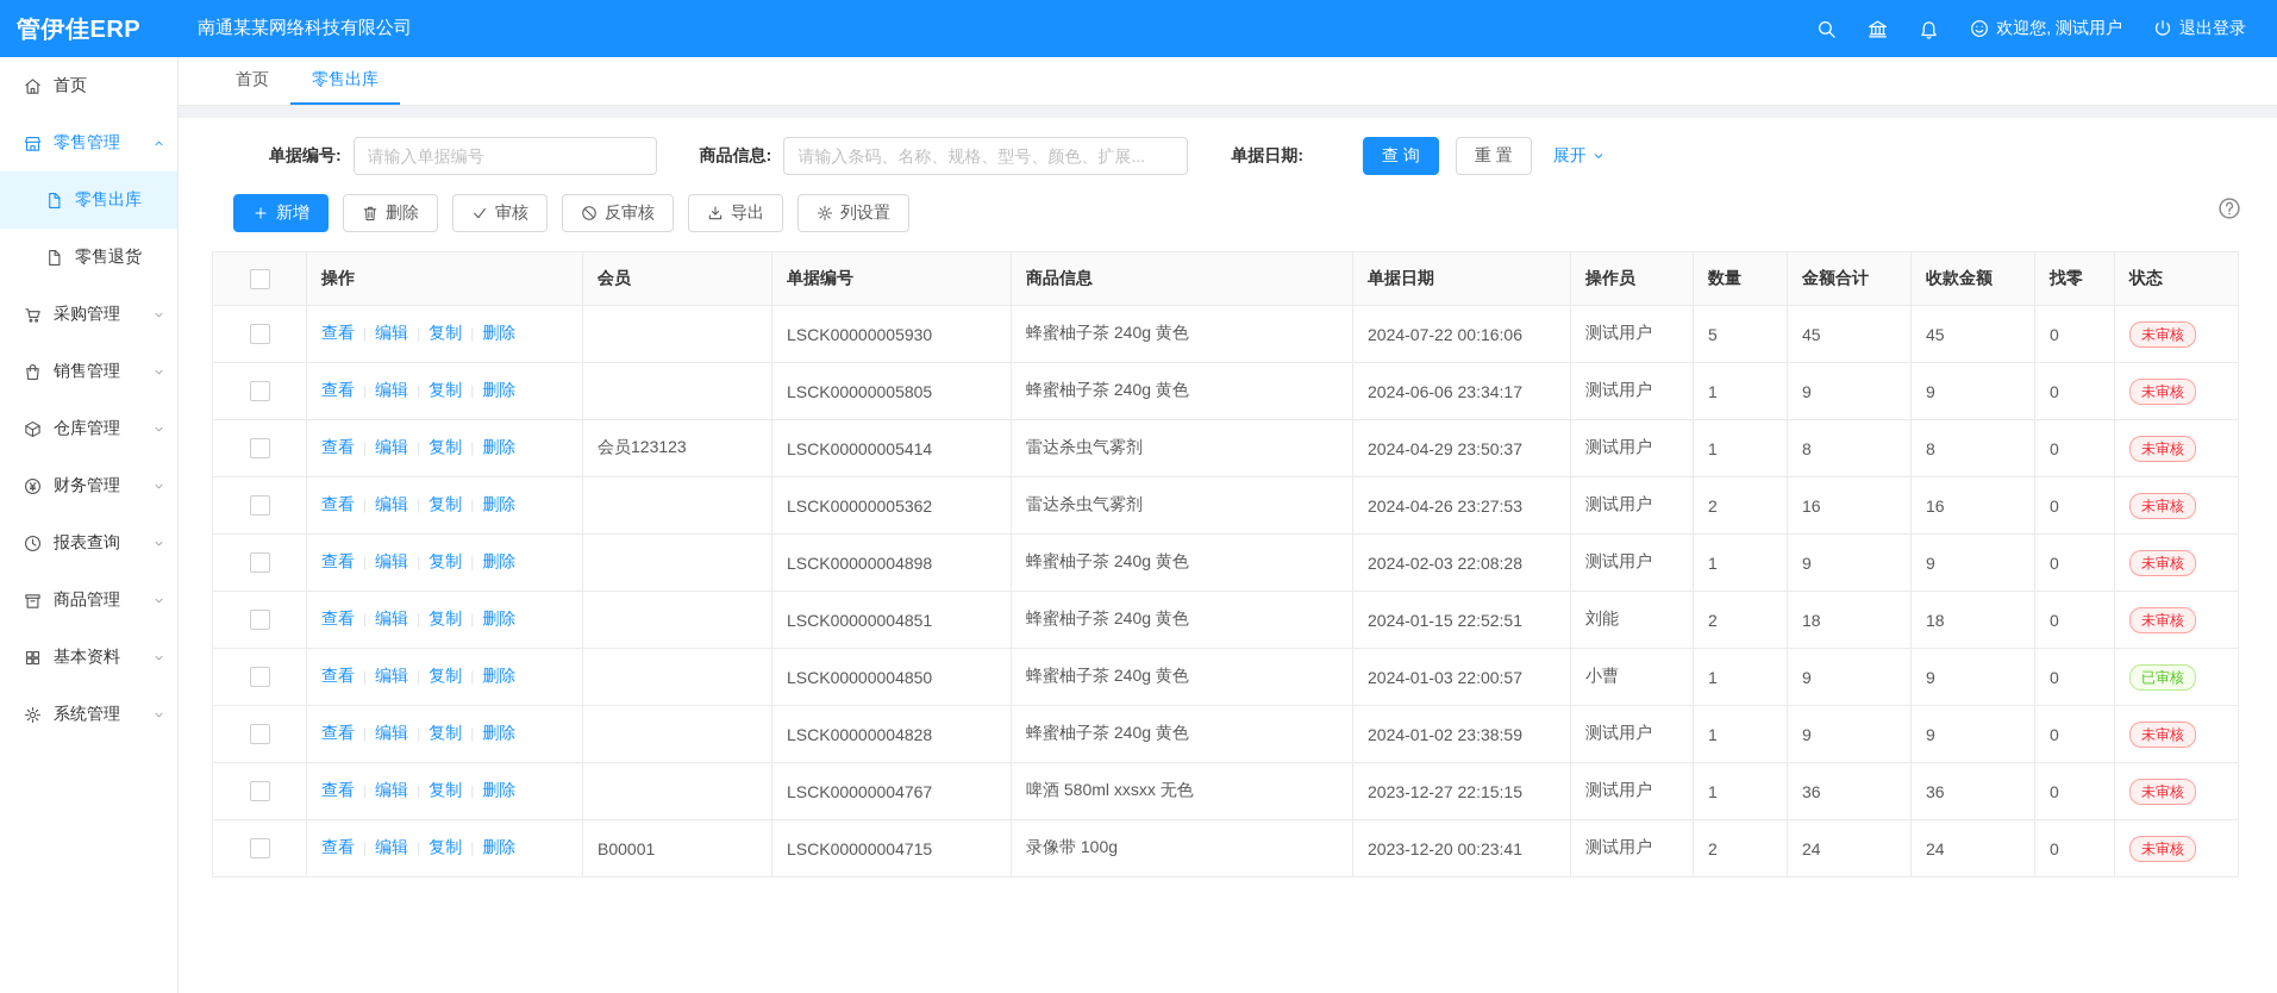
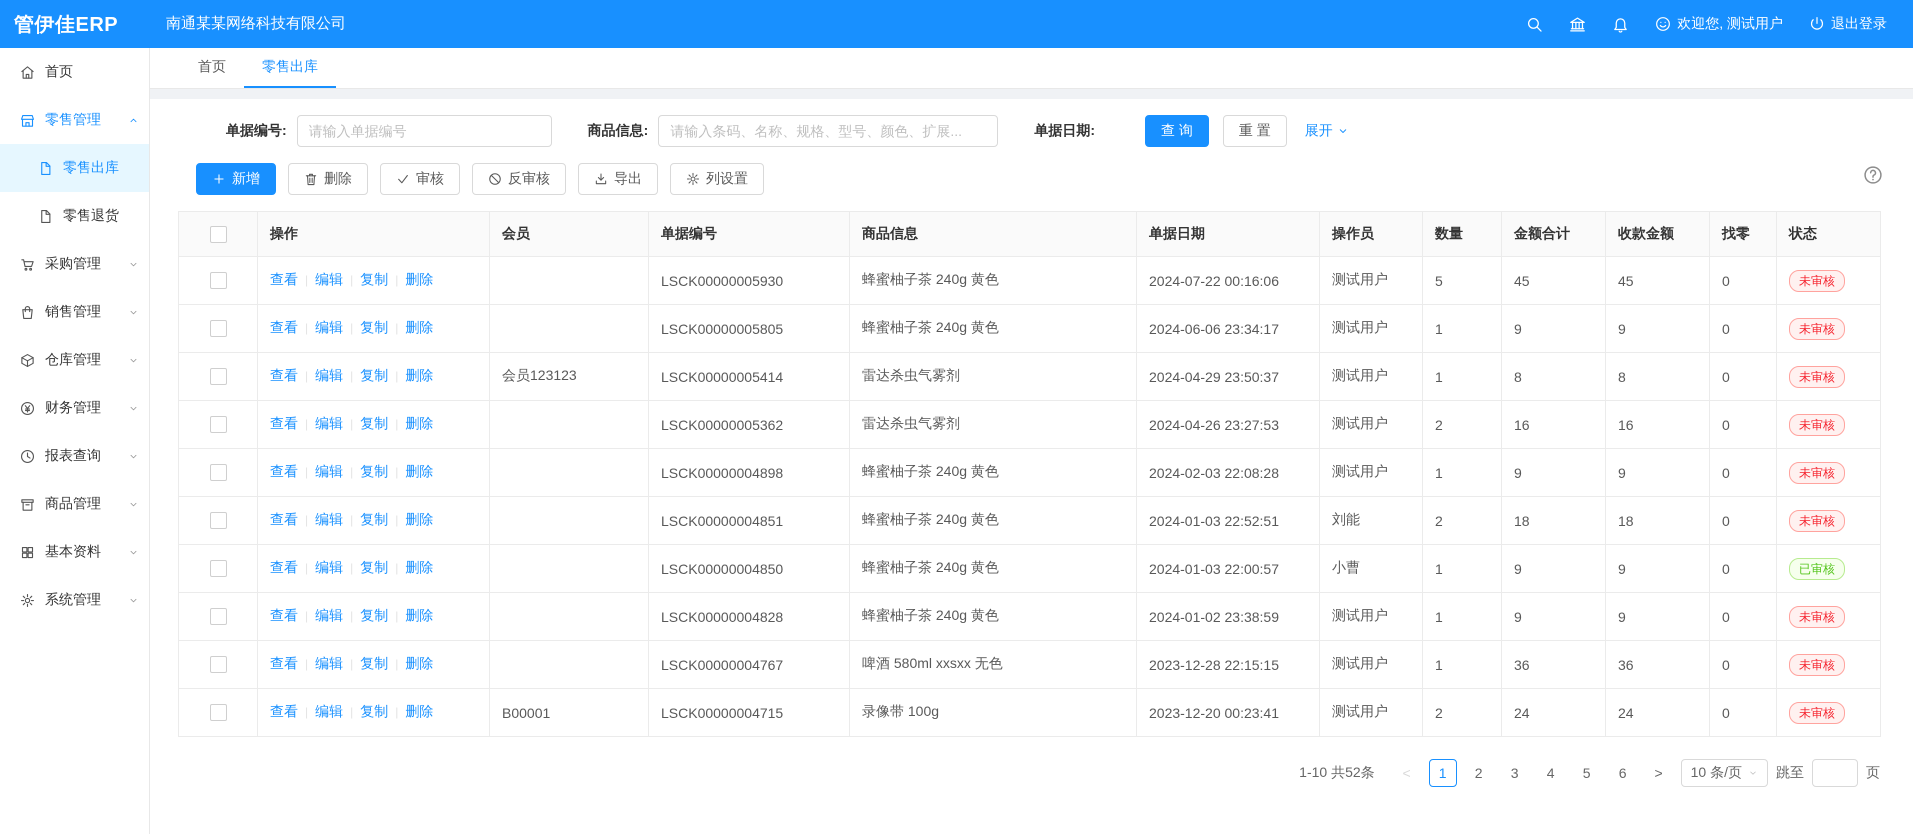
  管伊佳ERP
  南通某某网络科技有限公司
  欢迎您, 测试用户
  退出登录
  首页
  零售管理
  零售出库
  零售退货
  采购管理
  销售管理
  仓库管理
  财务管理
  报表查询
  商品管理
  基本资料
  系统管理
  首页
  零售出库
  单据编号:
  请输入单据编号
  商品信息:
  请输入条码、名称、规格、型号、颜色、扩展...
  单据日期:
  查 询
  重 置
  展开
  新增
  删除
  审核
  反审核
  导出
  列设置
  	操作	会员	单据编号	商品信息	单据日期	操作员	数量	金额合计	收款金额	找零	状态
  	查看 | 编辑 复制 删除		LSCK00000005930	蜂蜜柚子茶 240g 黄色	2024-07-22 00:16:06	测试用户	5	45	45	0	未审核
  	查看 | 编辑 复制 删除		LSCK00000005805	蜂蜜柚子茶 240g 黄色	2024-06-06 23:34:17	测试用户	1	9	9	0	未审核
  	查看 | 编辑 复制 删除	会员123123	LSCK00000005414	雷达杀虫气雾剂	2024-04-29 23:50:37	测试用户	1	8	8	0	未审核
  	查看 | 编辑 复制 删除		LSCK00000005362	雷达杀虫气雾剂	2024-04-26 23:27:53	测试用户	2	16	16	0	未审核
  	查看 | 编辑 复制 删除		LSCK00000004898	蜂蜜柚子茶 240g 黄色	2024-02-03 22:08:28	测试用户	1	9	9	0	未审核
- 	查看 | 编辑 复制 删除		LSCK00000004851	蜂蜜柚子茶 240g 黄色	2024-01-15 22:52:51	刘能	2	18	18	0	未审核
+ 	查看 | 编辑 复制 删除		LSCK00000004851	蜂蜜柚子茶 240g 黄色	2024-01-03 22:52:51	刘能	2	18	18	0	未审核
  	查看 | 编辑 复制 删除		LSCK00000004850	蜂蜜柚子茶 240g 黄色	2024-01-03 22:00:57	小曹	1	9	9	0	已审核
  	查看 | 编辑 复制 删除		LSCK00000004828	蜂蜜柚子茶 240g 黄色	2024-01-02 23:38:59	测试用户	1	9	9	0	未审核
- 	查看 | 编辑 复制 删除		LSCK00000004767	啤酒 580ml xxsxx 无色	2023-12-27 22:15:15	测试用户	1	36	36	0	未审核
+ 	查看 | 编辑 复制 删除		LSCK00000004767	啤酒 580ml xxsxx 无色	2023-12-28 22:15:15	测试用户	1	36	36	0	未审核
  	查看 | 编辑 复制 删除	B00001	LSCK00000004715	录像带 100g	2023-12-20 00:23:41	测试用户	2	24	24	0	未审核
+ 1-10 共52条
+ <
+ 1
+ 2
+ 3
+ 4
+ 5
+ 6
+ >
+ 10 条/页
+ 跳至
+ 页
